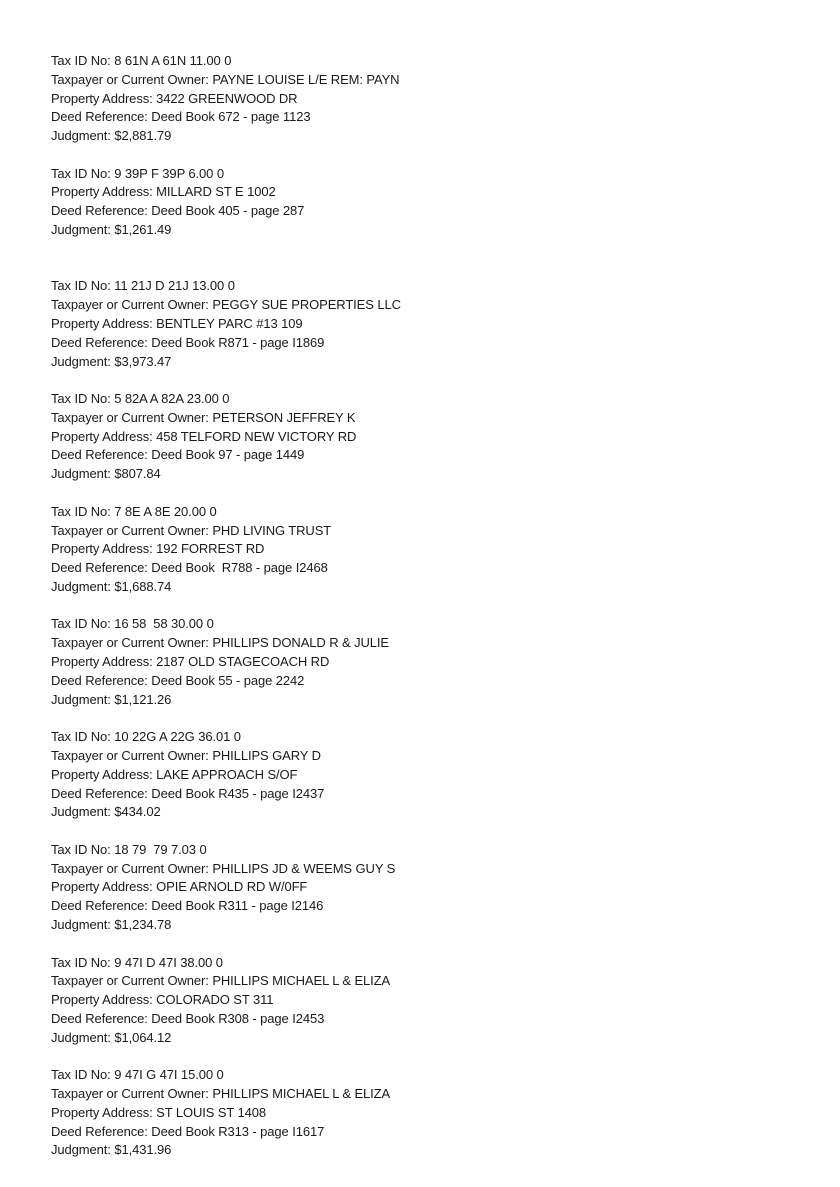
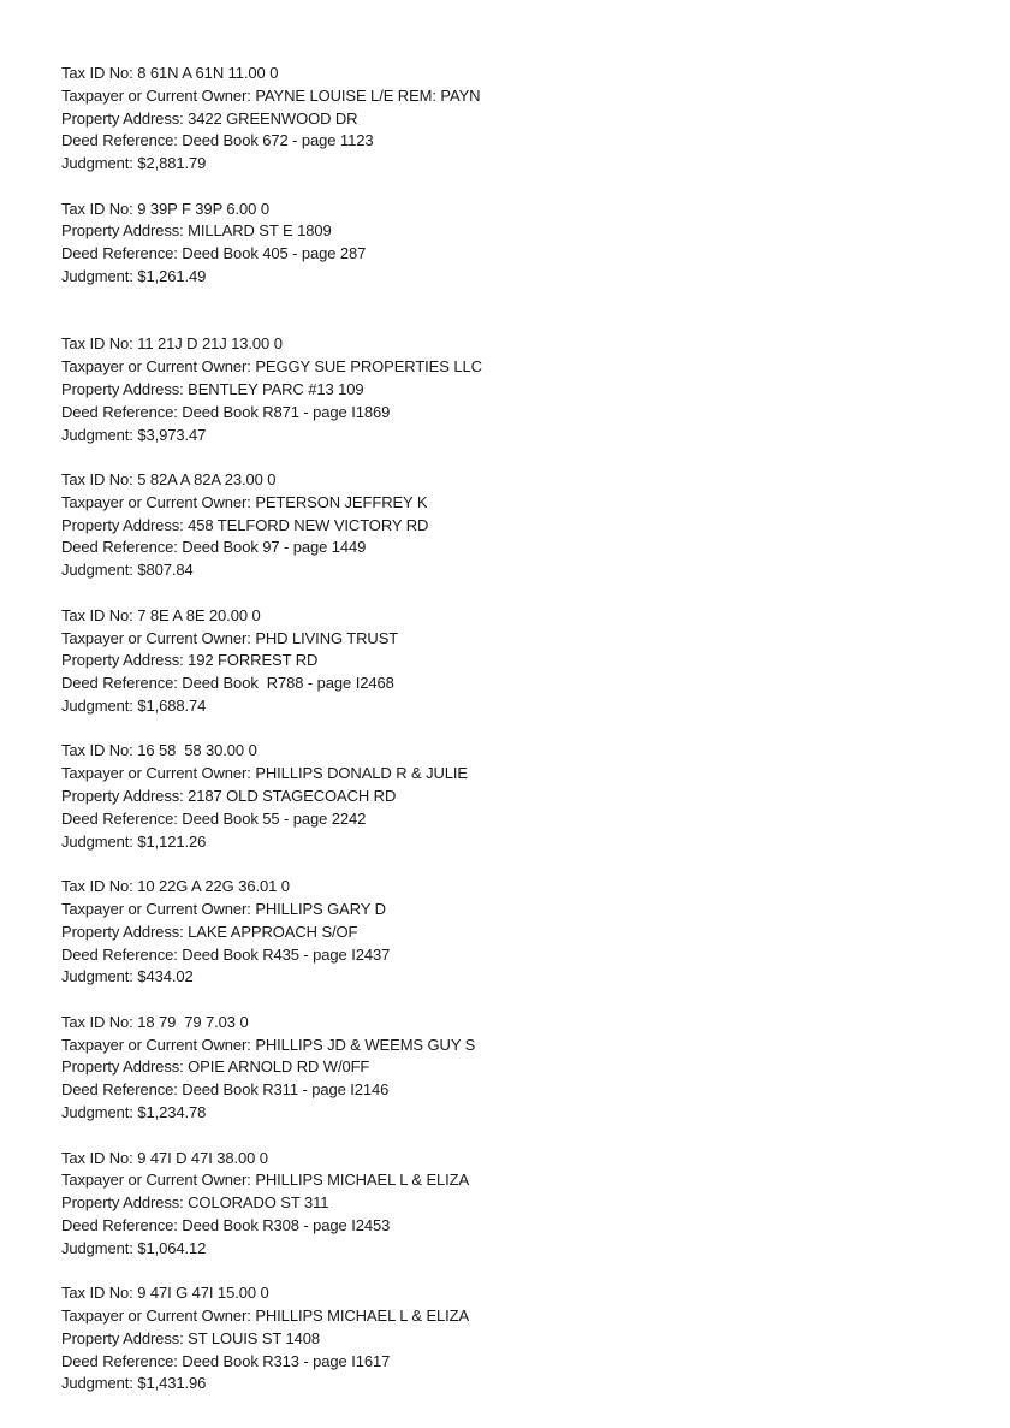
  Tax ID No: 8 61N A 61N 11.00 0
  Taxpayer or Current Owner: PAYNE LOUISE L/E REM: PAYN
  Property Address: 3422 GREENWOOD DR
  Deed Reference: Deed Book 672 - page 1123
  Judgment: $2,881.79
  Tax ID No: 9 39P F 39P 6.00 0
- Property Address: MILLARD ST E 1002
+ Property Address: MILLARD ST E 1809
  Deed Reference: Deed Book 405 - page 287
  Judgment: $1,261.49
  Tax ID No: 11 21J D 21J 13.00 0
  Taxpayer or Current Owner: PEGGY SUE PROPERTIES LLC
  Property Address: BENTLEY PARC #13 109
  Deed Reference: Deed Book R871 - page I1869
  Judgment: $3,973.47
  Tax ID No: 5 82A A 82A 23.00 0
  Taxpayer or Current Owner: PETERSON JEFFREY K
  Property Address: 458 TELFORD NEW VICTORY RD
  Deed Reference: Deed Book 97 - page 1449
  Judgment: $807.84
  Tax ID No: 7 8E A 8E 20.00 0
  Taxpayer or Current Owner: PHD LIVING TRUST
  Property Address: 192 FORREST RD
  Deed Reference: Deed Book R788 - page I2468
  Judgment: $1,688.74
  Tax ID No: 16 58 58 30.00 0
  Taxpayer or Current Owner: PHILLIPS DONALD R & JULIE
  Property Address: 2187 OLD STAGECOACH RD
  Deed Reference: Deed Book 55 - page 2242
  Judgment: $1,121.26
  Tax ID No: 10 22G A 22G 36.01 0
  Taxpayer or Current Owner: PHILLIPS GARY D
  Property Address: LAKE APPROACH S/OF
  Deed Reference: Deed Book R435 - page I2437
  Judgment: $434.02
  Tax ID No: 18 79 79 7.03 0
  Taxpayer or Current Owner: PHILLIPS JD & WEEMS GUY S
  Property Address: OPIE ARNOLD RD W/0FF
  Deed Reference: Deed Book R311 - page I2146
  Judgment: $1,234.78
  Tax ID No: 9 47I D 47I 38.00 0
  Taxpayer or Current Owner: PHILLIPS MICHAEL L & ELIZA
  Property Address: COLORADO ST 311
  Deed Reference: Deed Book R308 - page I2453
  Judgment: $1,064.12
  Tax ID No: 9 47I G 47I 15.00 0
  Taxpayer or Current Owner: PHILLIPS MICHAEL L & ELIZA
  Property Address: ST LOUIS ST 1408
  Deed Reference: Deed Book R313 - page I1617
  Judgment: $1,431.96
